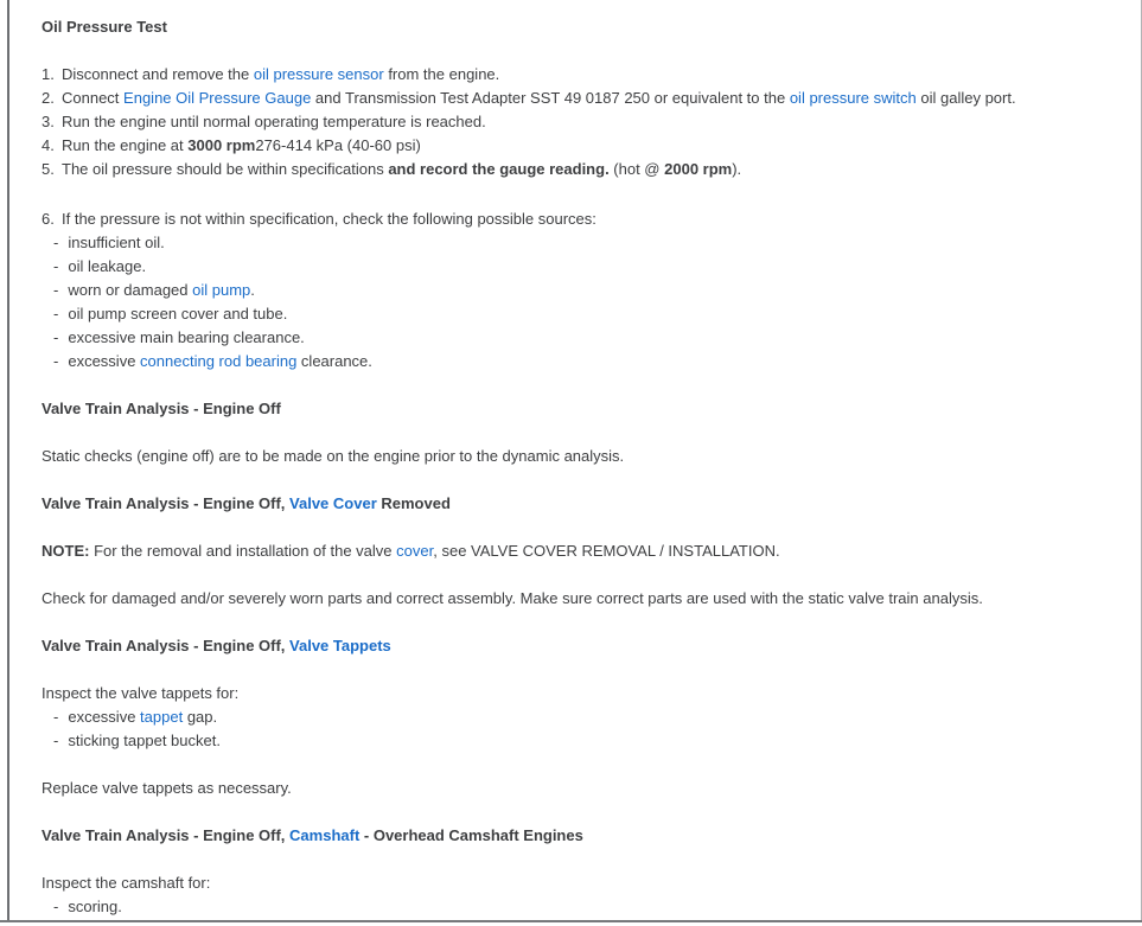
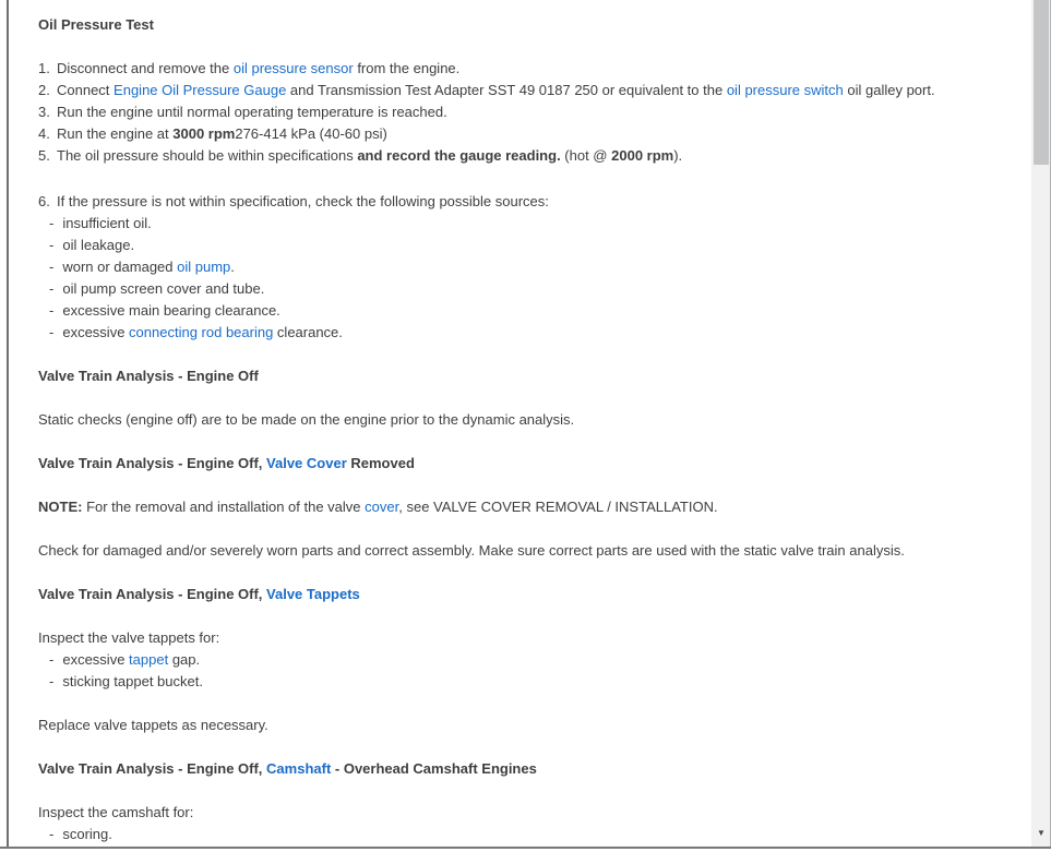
  Oil Pressure Test
  1.
  Disconnect and remove the oil pressure sensor from the engine.
  2.
  Connect Engine Oil Pressure Gauge and Transmission Test Adapter SST 49 0187 250 or equivalent to the oil pressure switch oil galley port.
  3.
  Run the engine until normal operating temperature is reached.
  4.
  Run the engine at 3000 rpm276-414 kPa (40-60 psi)
  5.
  The oil pressure should be within specifications and record the gauge reading. (hot @ 2000 rpm).
  6.
  If the pressure is not within specification, check the following possible sources:
  -
  insufficient oil.
  -
  oil leakage.
  -
  worn or damaged oil pump.
  -
  oil pump screen cover and tube.
  -
  excessive main bearing clearance.
  -
  excessive connecting rod bearing clearance.
  Valve Train Analysis - Engine Off
  Static checks (engine off) are to be made on the engine prior to the dynamic analysis.
  Valve Train Analysis - Engine Off, Valve Cover Removed
  NOTE: For the removal and installation of the valve cover, see VALVE COVER REMOVAL / INSTALLATION.
  Check for damaged and/or severely worn parts and correct assembly. Make sure correct parts are used with the static valve train analysis.
  Valve Train Analysis - Engine Off, Valve Tappets
  Inspect the valve tappets for:
  -
  excessive tappet gap.
  -
  sticking tappet bucket.
  Replace valve tappets as necessary.
  Valve Train Analysis - Engine Off, Camshaft - Overhead Camshaft Engines
  Inspect the camshaft for:
  -
  scoring.
+ ▼
